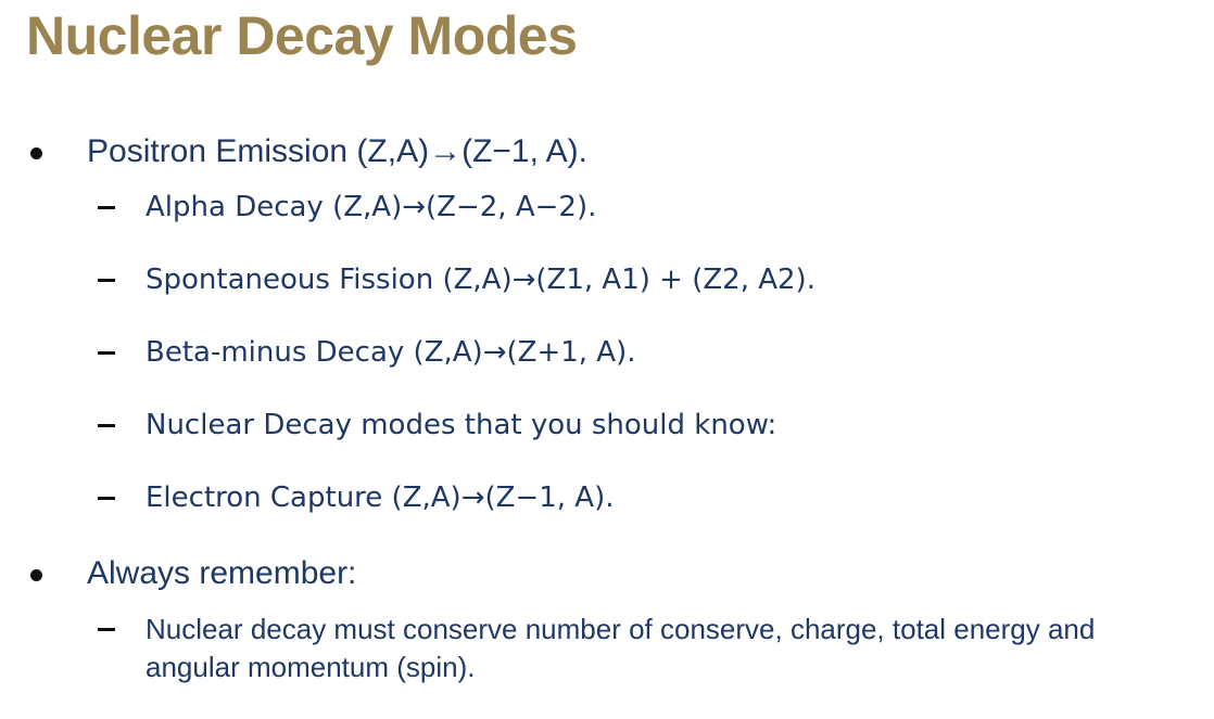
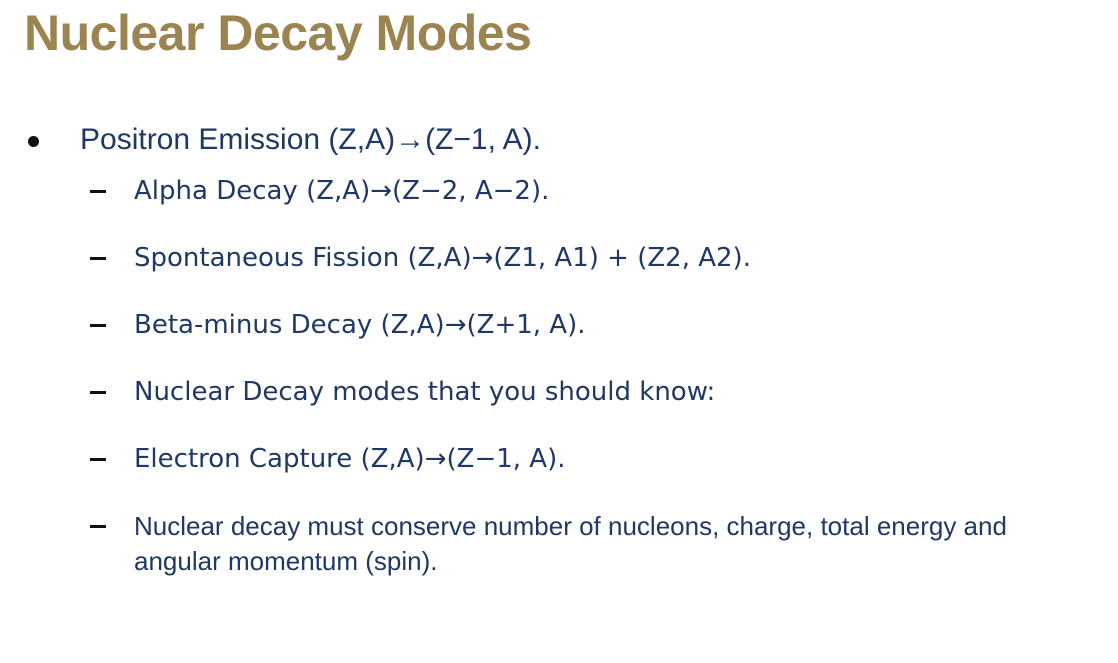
  Nuclear Decay Modes
  Positron Emission (Z,A)→(Z−1, A).
  Alpha Decay (Z,A)→(Z−2, A−2).
  Spontaneous Fission (Z,A)→(Z1, A1) + (Z2, A2).
  Beta-minus Decay (Z,A)→(Z+1, A).
  Nuclear Decay modes that you should know:
  Electron Capture (Z,A)→(Z−1, A).
- Always remember:
- Nuclear decay must conserve number of conserve, charge, total energy and angular momentum (spin).
+ Nuclear decay must conserve number of nucleons, charge, total energy and angular momentum (spin).
